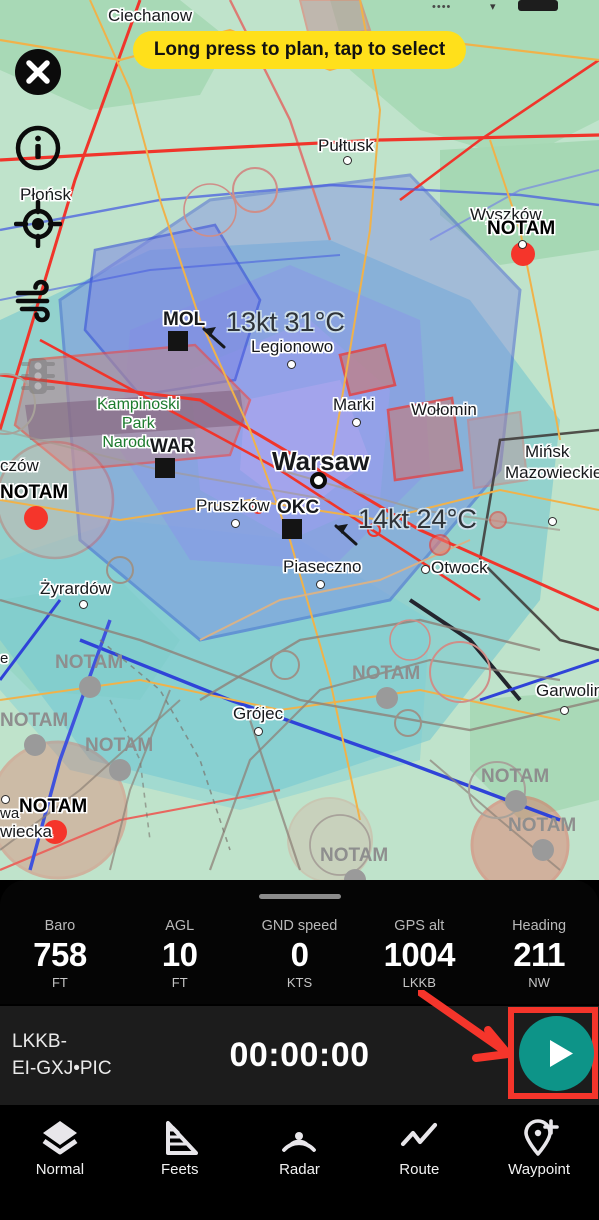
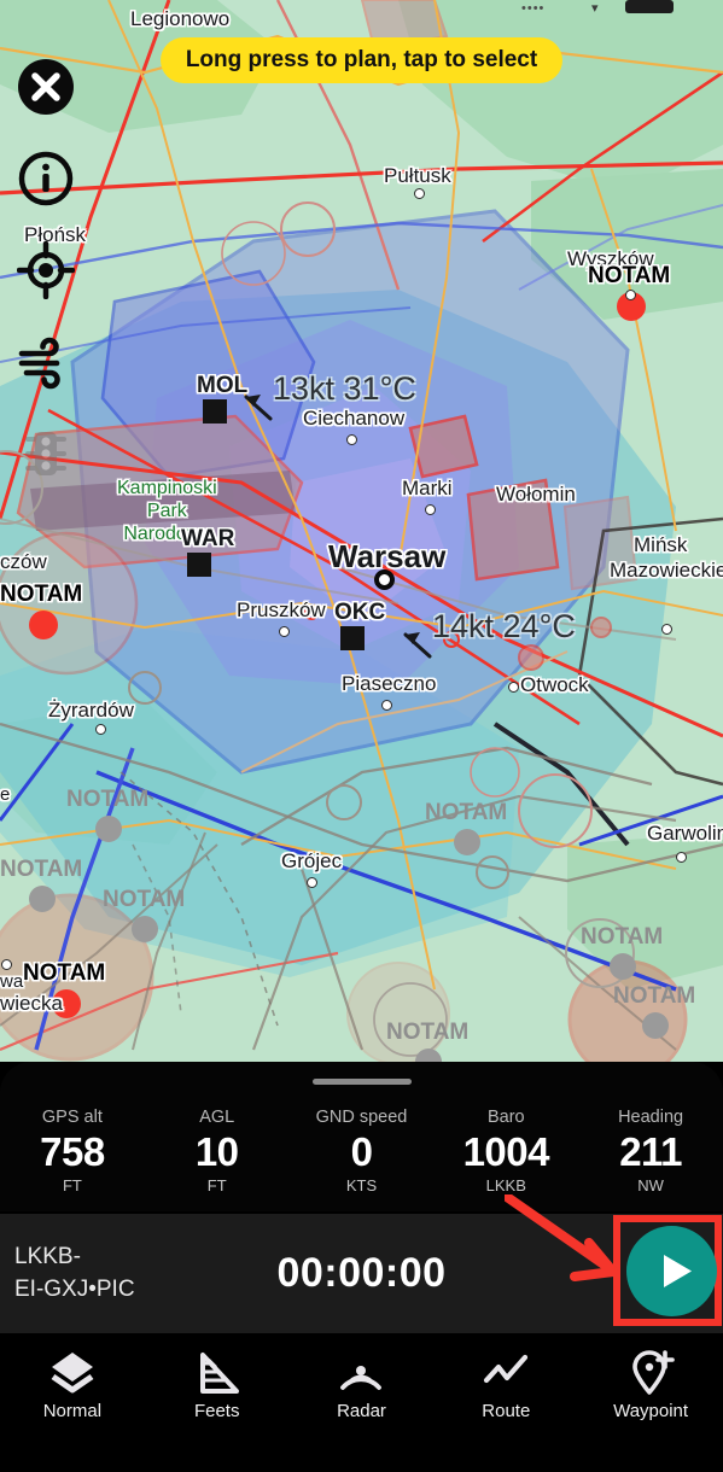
  ••••
  ▾
  Long press to plan, tap to select
- Ciechanow
+ Legionowo
  Pułtusk
  Płońsk
  Wyszków
- Legionowo
+ Ciechanow
  Marki
  Wołomin
  Warsaw
  Mińsk
  Mazowieckie
  Pruszków
  Piaseczno
  Otwock
  Żyrardów
  Grójec
  Garwolin
  czów
  wiecka
  wa
  e
  Kampinoski
  Park
  Narodowy
  MOL
  WAR
  OKC
  13kt 31°C
  14kt 24°C
  NOTAM
  NOTAM
  NOTAM
  NOTAM
  NOTAM
  NOTAM
  NOTAM
  NOTAM
  NOTAM
  NOTAM
- Baro
+ GPS alt
  758
  FT
  AGL
  10
  FT
  GND speed
  0
  KTS
- GPS alt
+ Baro
  1004
  LKKB
  Heading
  211
  NW
  LKKB-
  EI-GXJ•PIC
  00:00:00
  Normal
  Feets
  Radar
  Route
  Waypoint
